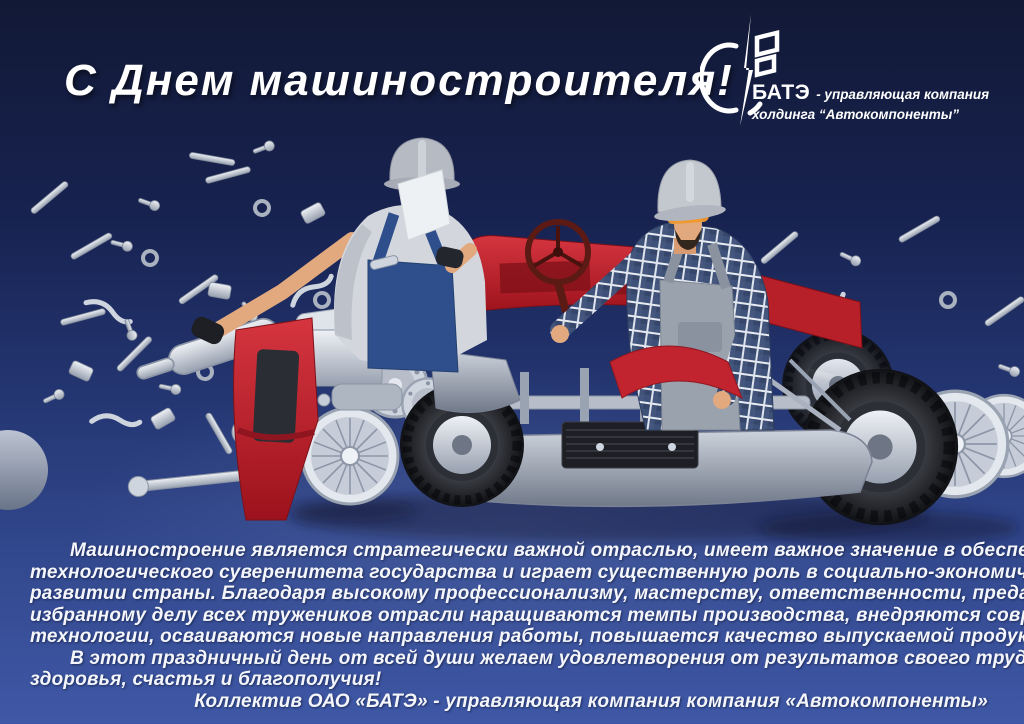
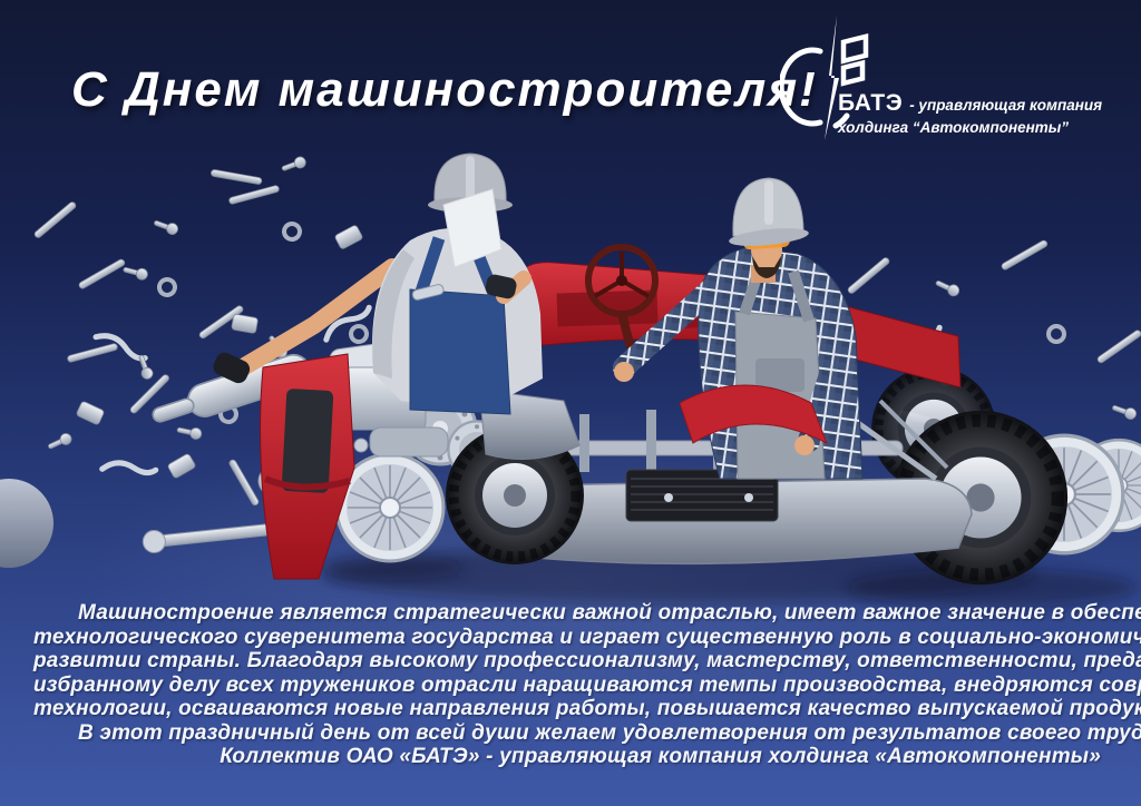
  С Днем машиностроител!
  БАТЭ - управляющая компания
  холдинга “Автокомпоненты”
  Машиностроение является стратегически важной отраслью, имеет важное значение в обеспе
  технологического суверенитета государства и играет существенную роль в социально-экономич
  развитии страны. Благодаря высокому профессионализму, мастерству, ответственности, пред
  избранному делу всех тружеников отрасли наращиваются темпы производства, внедряются сов
  технологии, осваиваются новые направления работы, повышается качество выпускаемой продук
  В этот праздничный день от всей души желаем удовлетворения от результатов своего труд
- здоровья, счастья и благополучия!
- Коллектив ОАО «БАТЭ» - управляющая компания компания «Автокомпоненты»
+ Коллектив ОАО «БАТЭ» - управляющая компания холдинга «Автокомпоненты»
